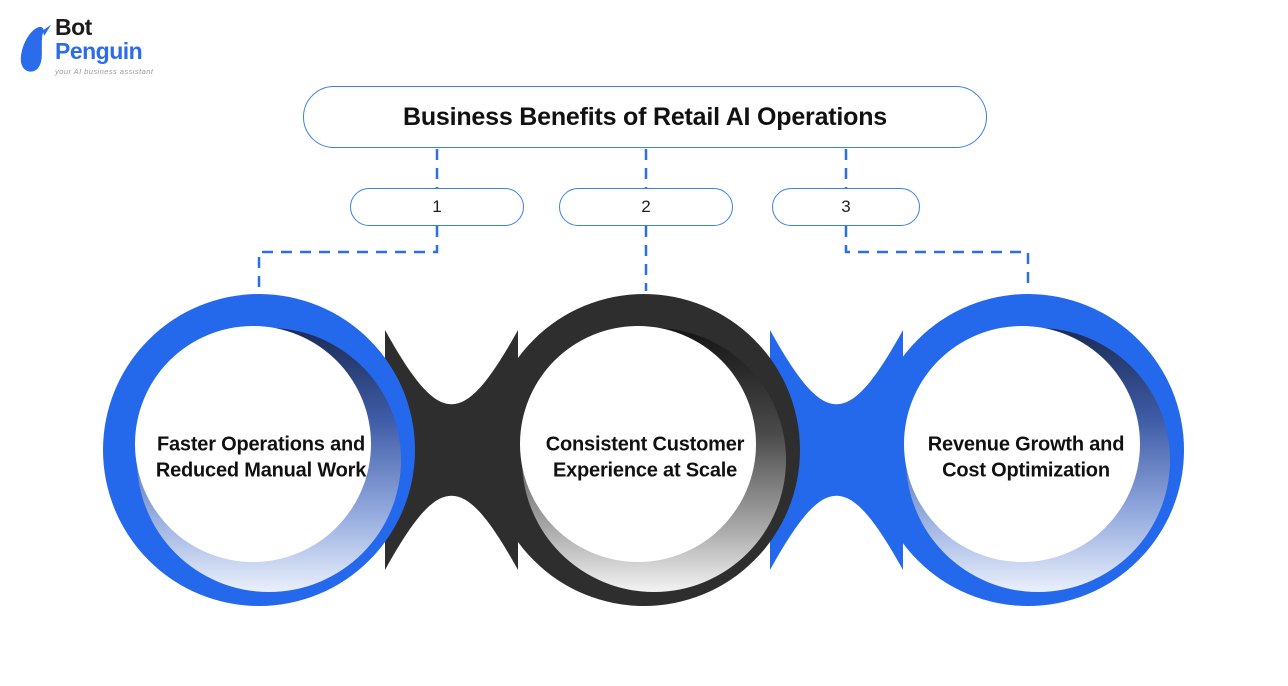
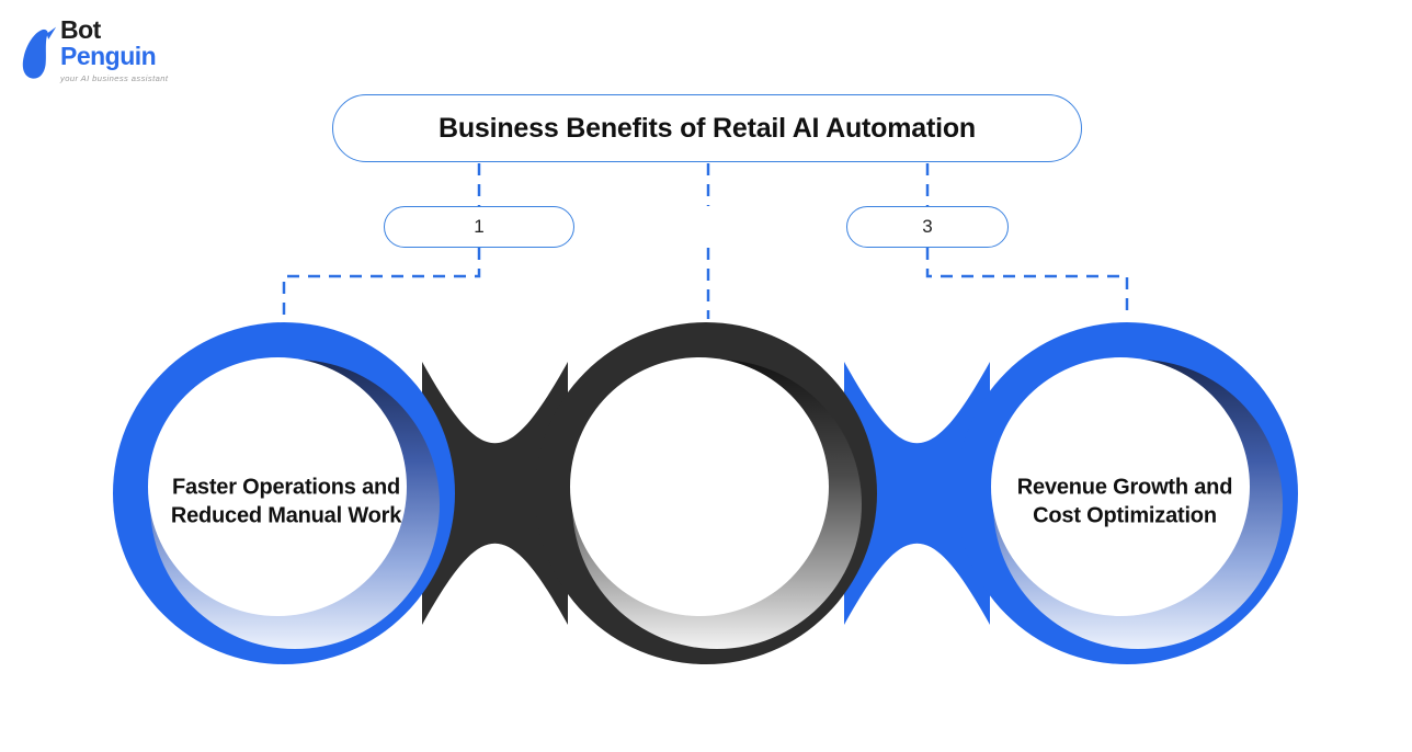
  Bot
  Penguin
  your AI business assistant
- Business Benefits of Retail AI Operations
+ Business Benefits of Retail AI Automation
  1
- 2
  3
  Faster Operations and
  Reduced Manual Work
- Consistent Customer
- Experience at Scale
  Revenue Growth and
  Cost Optimization
